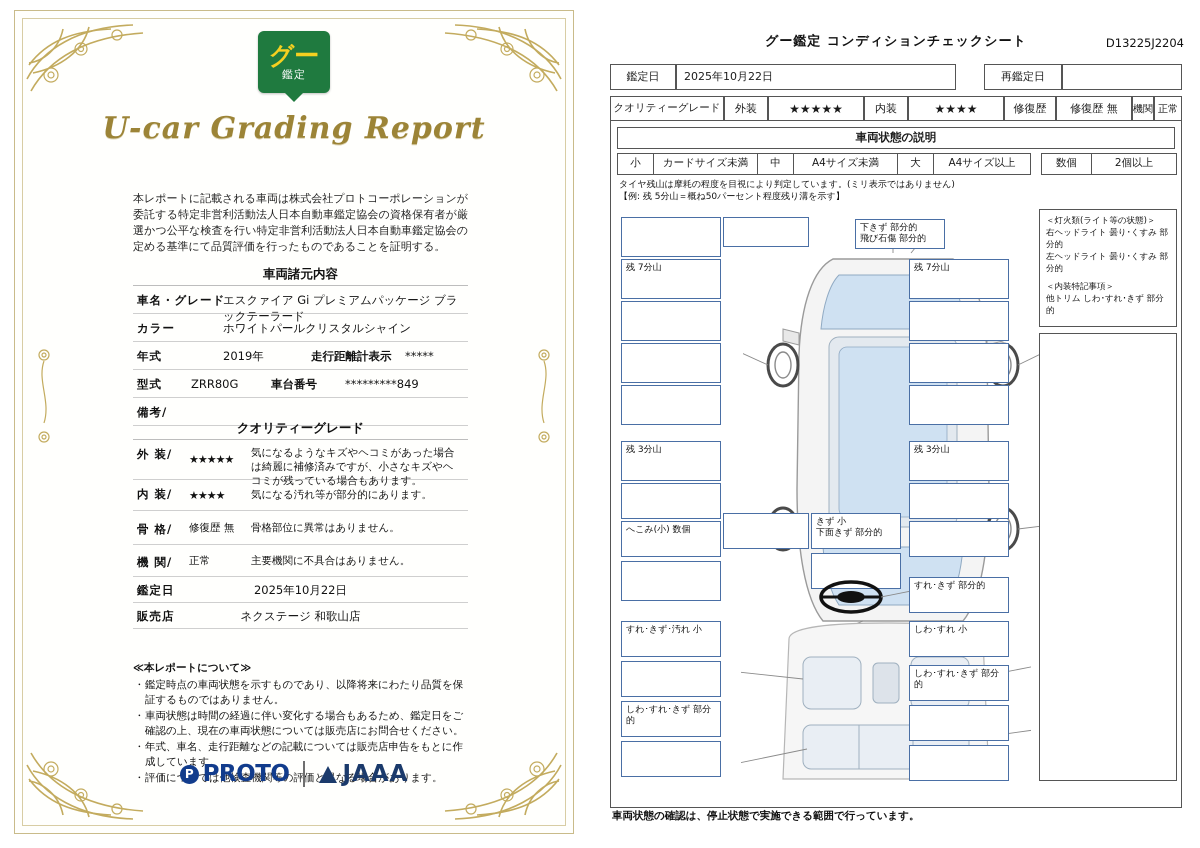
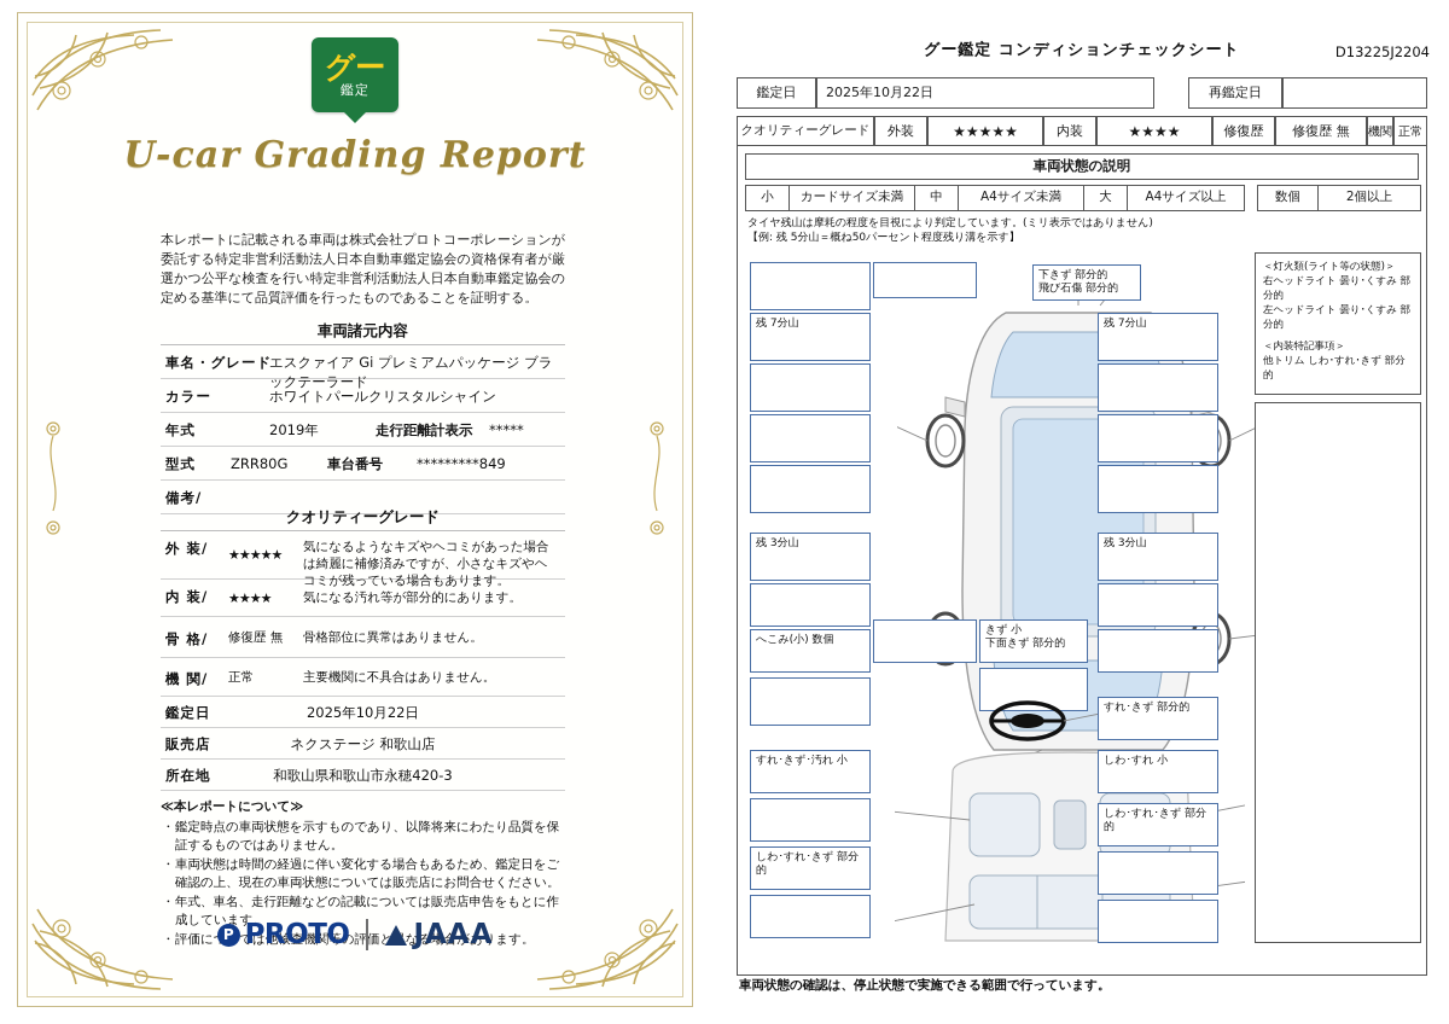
  グー
  鑑定
  U-car Grading Report
  本レポートに記載される車両は株式会社プロトコーポレーションが委託する特定非営利活動法人日本自動車鑑定協会の資格保有者が厳選かつ公平な検査を行い特定非営利活動法人日本自動車鑑定協会の定める基準にて品質評価を行ったものであることを証明する。
  車両諸元内容
  車名・グレード
  エスクァイア Gi プレミアムパッケージ ブラックテーラード
  カラー
  ホワイトパールクリスタルシャイン
  年式
  2019年
  走行距離計表示
  *****
  型式
  ZRR80G
  車台番号
  *********849
  備考/
  クオリティーグレード
  外 装/
  ★★★★★
  気になるようなキズやヘコミがあった場合は綺麗に補修済みですが、小さなキズやヘコミが残っている場合もあります。
  内 装/
  ★★★★
  気になる汚れ等が部分的にあります。
  骨 格/
  修復歴 無
  骨格部位に異常はありません。
  機 関/
  正常
  主要機関に不具合はありません。
  鑑定日
  2025年10月22日
  販売店
  ネクステージ 和歌山店
+ 所在地
+ 和歌山県和歌山市永穂420-3
  ≪本レポートについて≫
  鑑定時点の車両状態を示すものであり、以降将来にわたり品質を保証するものではありません。
  車両状態は時間の経過に伴い変化する場合もあるため、鑑定日をご確認の上、現在の車両状態については販売店にお問合せください。
  年式、車名、走行距離などの記載については販売店申告をもとに作成しています。
  評価にては他検査機関等の評価と異なる場合があります。
  P
  PROTO
  JAAA
  グー鑑定 コンディションチェックシート
  D13225J2204
  鑑定日
  2025年10月22日
  再鑑定日
  クオリティーグレード
  外装
  ★★★★★
  内装
  ★★★★
  修復歴
  修復歴 無
  機関
  正常
  車両状態の説明
  小
  カードサイズ未満
  中
  A4サイズ未満
  大
  A4サイズ以上
  数個
  2個以上
  タイヤ残山は摩耗の程度を目視により判定しています。(ミリ表示ではありません)
  【例: 残 5分山＝概ね50パーセント程度残り溝を示す】
  ＜灯火類(ライト等の状態)＞
  右ヘッドライト 曇り･くすみ 部分的
  左ヘッドライト 曇り･くすみ 部分的
  ＜内装特記事項＞
  他トリム しわ･すれ･きず 部分的
  下きず 部分的
  飛び石傷 部分的
  残 7分山
  残 7分山
  残 3分山
  残 3分山
  へこみ(小) 数個
  きず 小
  下面きず 部分的
  すれ･きず 部分的
  すれ･きず･汚れ 小
  しわ･すれ 小
  しわ･すれ･きず 部分的
  しわ･すれ･きず 部分的
  車両状態の確認は、停止状態で実施できる範囲で行っています。
